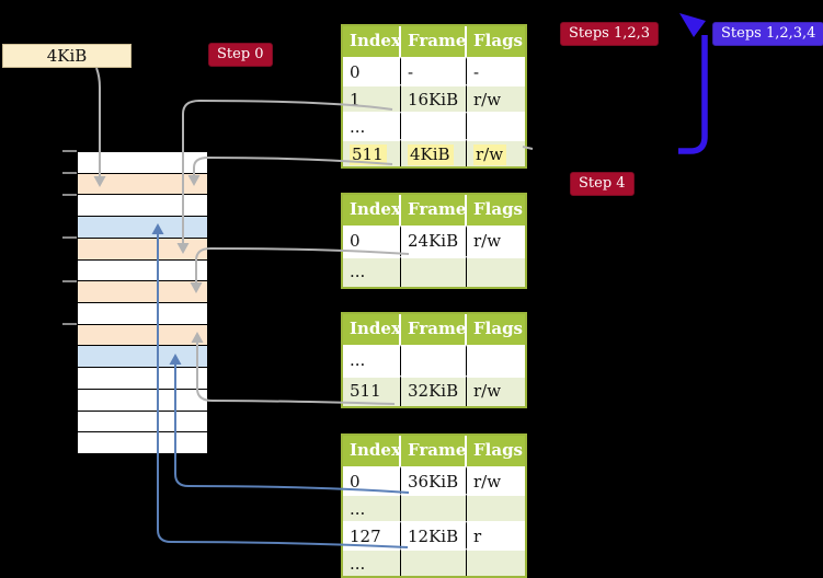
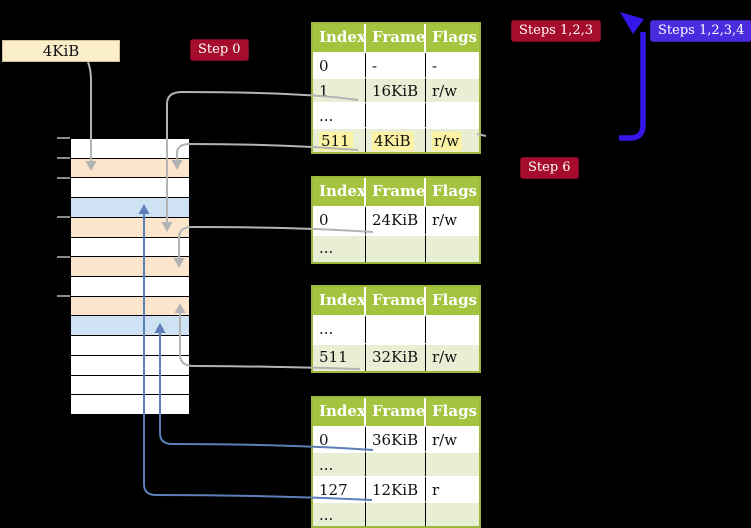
  4KiB
  Step 0
  Steps 1,2,3
  Steps 1,2,3,4
- Step 4
+ Step 6
  Index
  Frame
  Flags
  0
  -
  -
  1
  16KiB
  r/w
  ...
  511
  4KiB
  r/w
  Index
  Frame
  Flags
  0
  24KiB
  r/w
  ...
  Index
  Frame
  Flags
  ...
  511
  32KiB
  r/w
  Index
  Frame
  Flags
  0
  36KiB
  r/w
  ...
  127
  12KiB
  r
  ...
